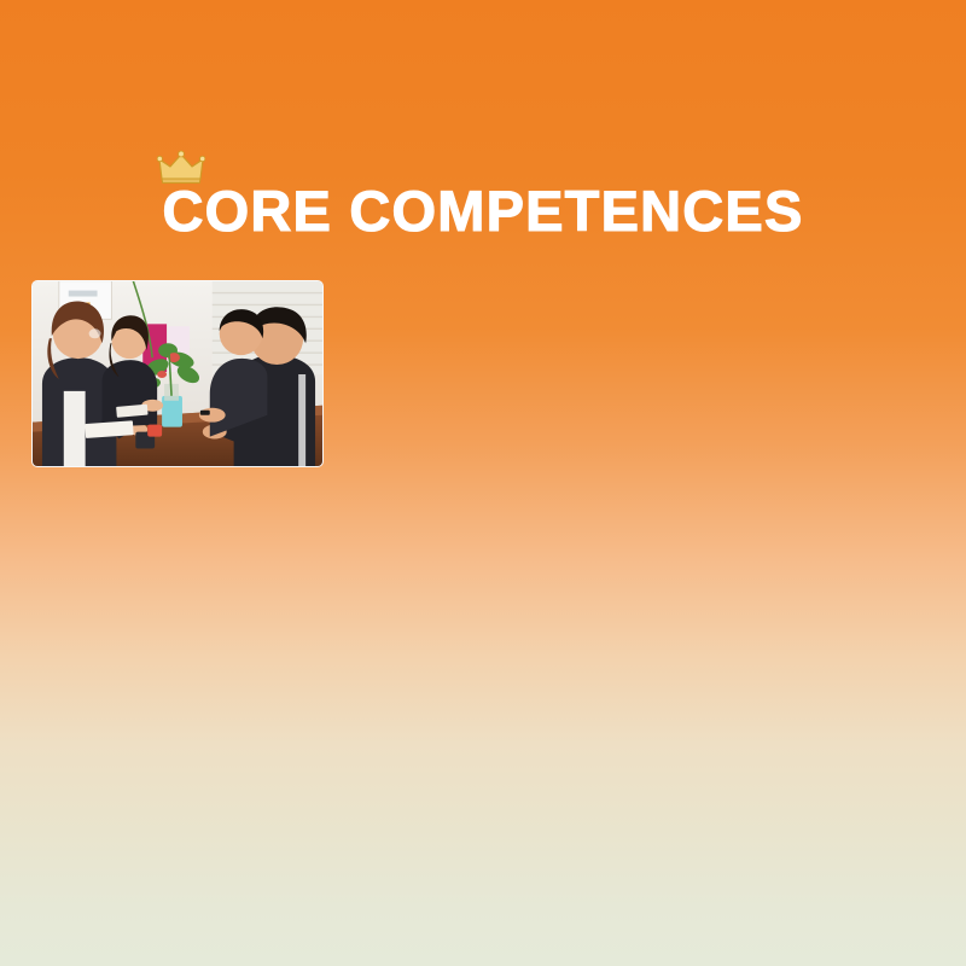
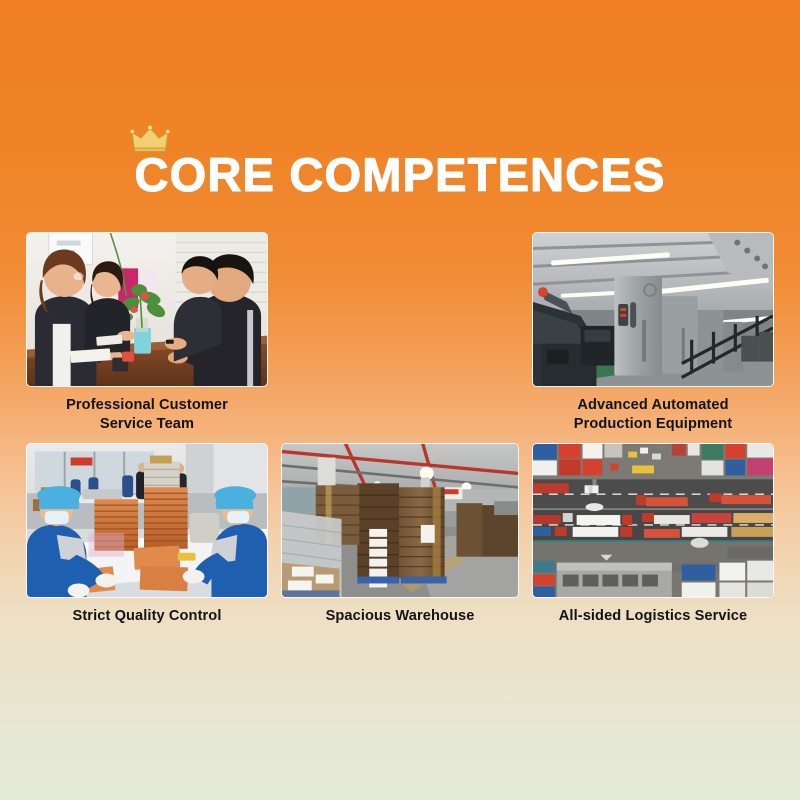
  CORE COMPETENCES
+ Professional Customer
+ Service Team
+ Advanced Automated
+ Production Equipment
+ Strict Quality Control
+ Spacious Warehouse
+ All-sided Logistics Service
